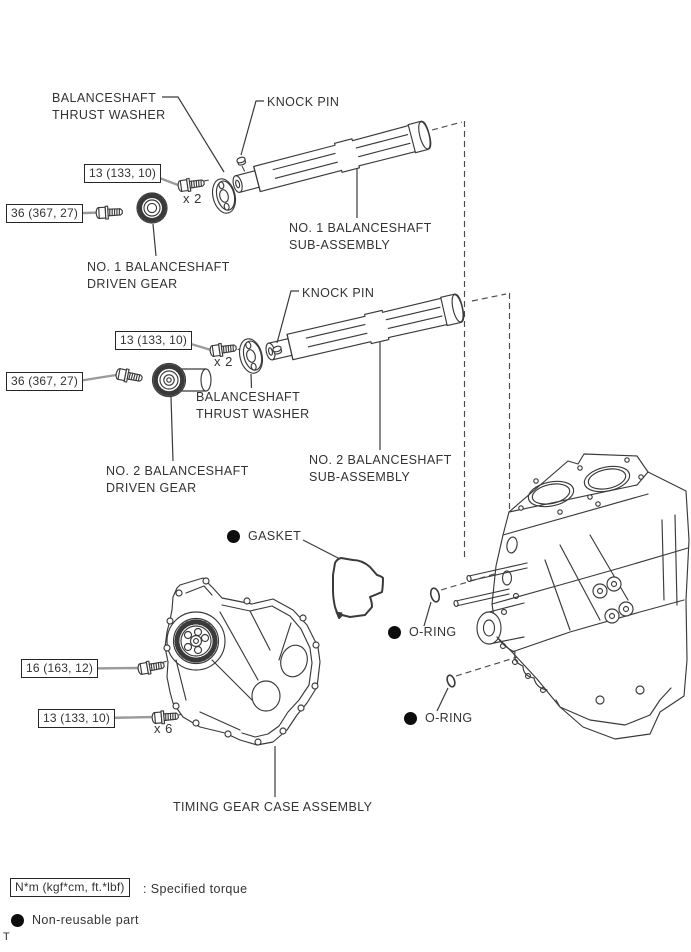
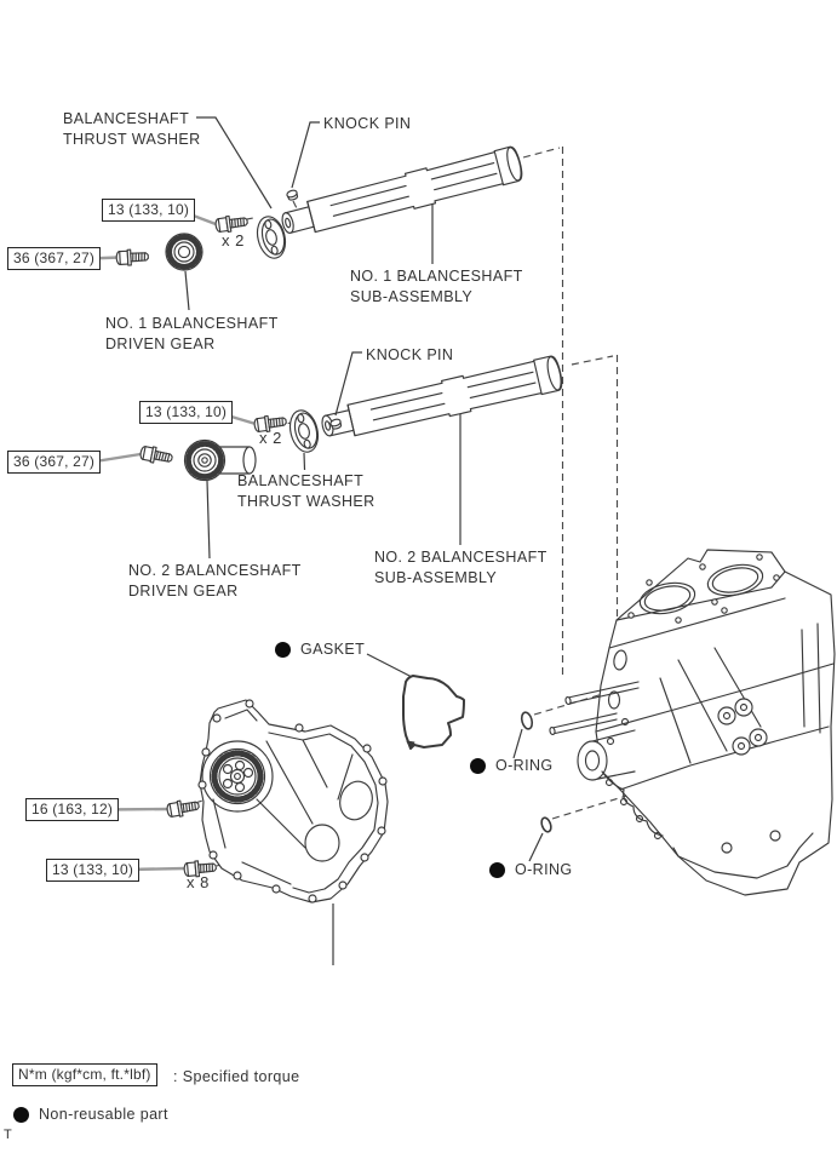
  BALANCESHAFT
  THRUST WASHER
  KNOCK PIN
  NO. 1 BALANCESHAFT
  DRIVEN GEAR
  NO. 1 BALANCESHAFT
  SUB-ASSEMBLY
  KNOCK PIN
  BALANCESHAFT
  THRUST WASHER
  NO. 2 BALANCESHAFT
  DRIVEN GEAR
  NO. 2 BALANCESHAFT
  SUB-ASSEMBLY
- TIMING GEAR CASE ASSEMBLY
  GASKET
  O-RING
  O-RING
  13 (133, 10)
  36 (367, 27)
  13 (133, 10)
  36 (367, 27)
  16 (163, 12)
  13 (133, 10)
  x 2
  x 2
- x 6
+ x 8
  N*m (kgf*cm, ft.*lbf)
  : Specified torque
  Non-reusable part
  T
